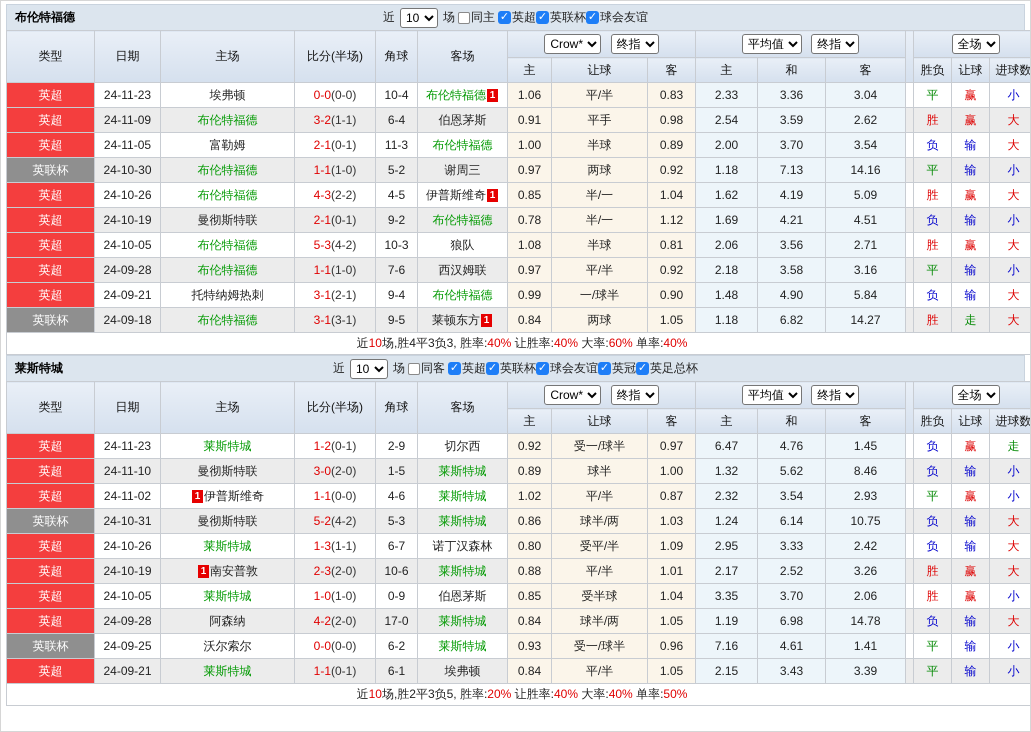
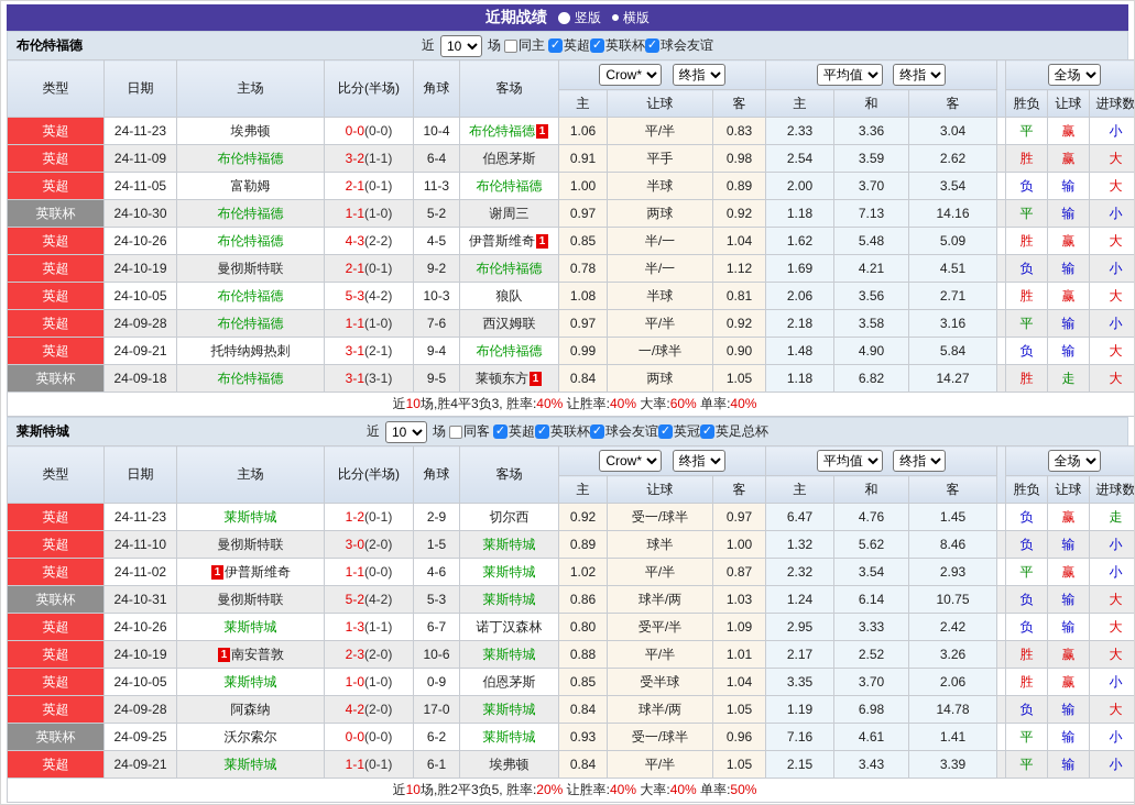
+ 近期战绩
+ 竖版
+ 横版
  布伦特福德
  近
  10
  场
  同主
  ✓
  英超
  ✓
  英联杯
  ✓
  球会友谊
  类型	日期	主场	比分(半场)	角球	客场	Crow* 终指	平均值 终指		全场
  主	让球	客	主	和	客	胜负	让球	进球数
  英超	24-11-23	埃弗顿	0-0(0-0)	10-4	布伦特福德 1	1.06	平/半	0.83	2.33	3.36	3.04		平	赢	小
  英超	24-11-09	布伦特福德	3-2(1-1)	6-4	伯恩茅斯	0.91	平手	0.98	2.54	3.59	2.62		胜	赢	大
  英超	24-11-05	富勒姆	2-1(0-1)	11-3	布伦特福德	1.00	半球	0.89	2.00	3.70	3.54		负	输	大
  英联杯	24-10-30	布伦特福德	1-1(1-0)	5-2	谢周三	0.97	两球	0.92	1.18	7.13	14.16		平	输	小
- 英超	24-10-26	布伦特福德	4-3(2-2)	4-5	伊普斯维奇 1	0.85	半/一	1.04	1.62	4.19	5.09		胜	赢	大
+ 英超	24-10-26	布伦特福德	4-3(2-2)	4-5	伊普斯维奇 1	0.85	半/一	1.04	1.62	5.48	5.09		胜	赢	大
  英超	24-10-19	曼彻斯特联	2-1(0-1)	9-2	布伦特福德	0.78	半/一	1.12	1.69	4.21	4.51		负	输	小
  英超	24-10-05	布伦特福德	5-3(4-2)	10-3	狼队	1.08	半球	0.81	2.06	3.56	2.71		胜	赢	大
  英超	24-09-28	布伦特福德	1-1(1-0)	7-6	西汉姆联	0.97	平/半	0.92	2.18	3.58	3.16		平	输	小
  英超	24-09-21	托特纳姆热刺	3-1(2-1)	9-4	布伦特福德	0.99	一/球半	0.90	1.48	4.90	5.84		负	输	大
  英联杯	24-09-18	布伦特福德	3-1(3-1)	9-5	莱顿东方 1	0.84	两球	1.05	1.18	6.82	14.27		胜	走	大
  近10场,胜4平3负3, 胜率:40% 让胜率:40% 大率:60% 单率:40%
  莱斯特城
  近
  10
  场
  同客
  ✓
  英超
  ✓
  英联杯
  ✓
  球会友谊
  ✓
  英冠
  ✓
  英足总杯
  类型	日期	主场	比分(半场)	角球	客场	Crow* 终指	平均值 终指		全场
  主	让球	客	主	和	客	胜负	让球	进球数
  英超	24-11-23	莱斯特城	1-2(0-1)	2-9	切尔西	0.92	受一/球半	0.97	6.47	4.76	1.45		负	赢	走
  英超	24-11-10	曼彻斯特联	3-0(2-0)	1-5	莱斯特城	0.89	球半	1.00	1.32	5.62	8.46		负	输	小
  英超	24-11-02	1 伊普斯维奇	1-1(0-0)	4-6	莱斯特城	1.02	平/半	0.87	2.32	3.54	2.93		平	赢	小
  英联杯	24-10-31	曼彻斯特联	5-2(4-2)	5-3	莱斯特城	0.86	球半/两	1.03	1.24	6.14	10.75		负	输	大
  英超	24-10-26	莱斯特城	1-3(1-1)	6-7	诺丁汉森林	0.80	受平/半	1.09	2.95	3.33	2.42		负	输	大
  英超	24-10-19	1 南安普敦	2-3(2-0)	10-6	莱斯特城	0.88	平/半	1.01	2.17	2.52	3.26		胜	赢	大
  英超	24-10-05	莱斯特城	1-0(1-0)	0-9	伯恩茅斯	0.85	受半球	1.04	3.35	3.70	2.06		胜	赢	小
  英超	24-09-28	阿森纳	4-2(2-0)	17-0	莱斯特城	0.84	球半/两	1.05	1.19	6.98	14.78		负	输	大
  英联杯	24-09-25	沃尔索尔	0-0(0-0)	6-2	莱斯特城	0.93	受一/球半	0.96	7.16	4.61	1.41		平	输	小
  英超	24-09-21	莱斯特城	1-1(0-1)	6-1	埃弗顿	0.84	平/半	1.05	2.15	3.43	3.39		平	输	小
  近10场,胜2平3负5, 胜率:20% 让胜率:40% 大率:40% 单率:50%
